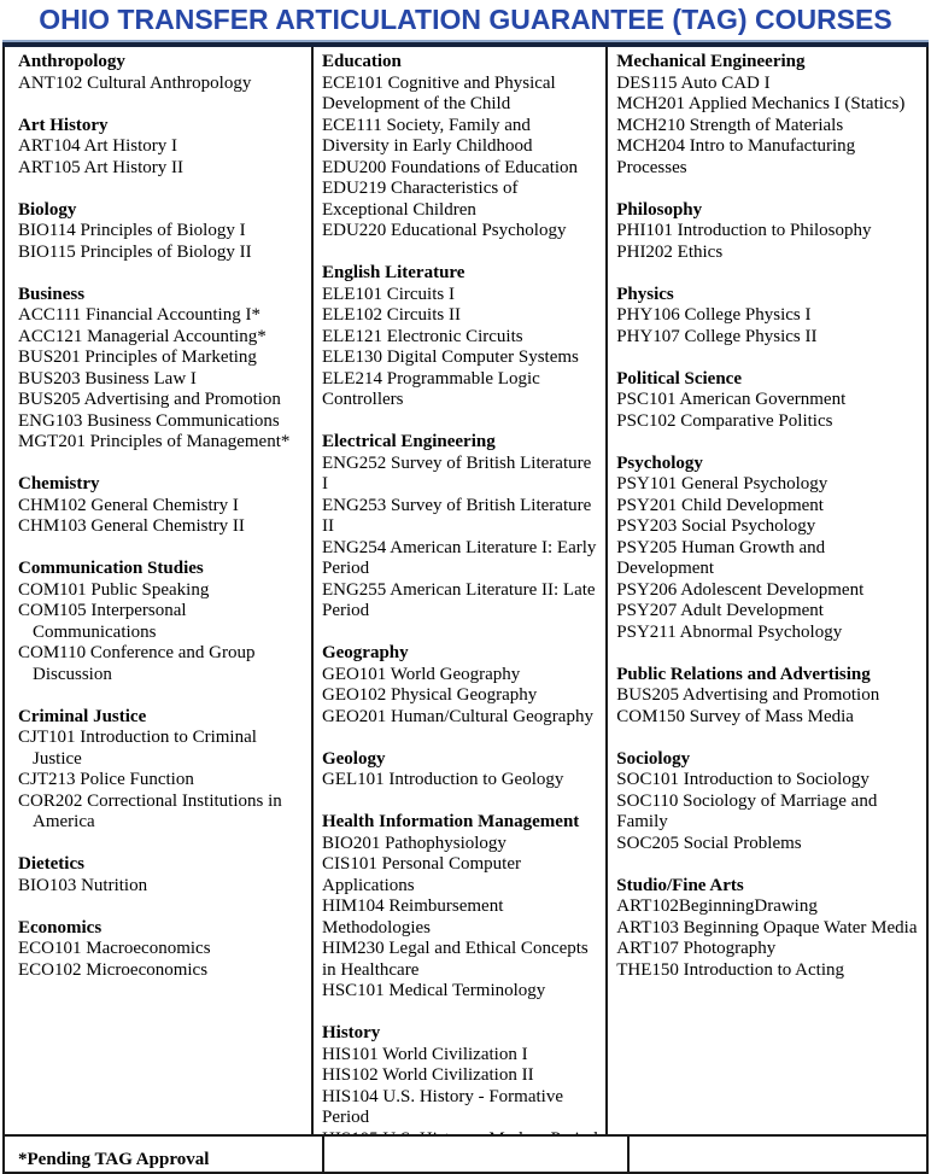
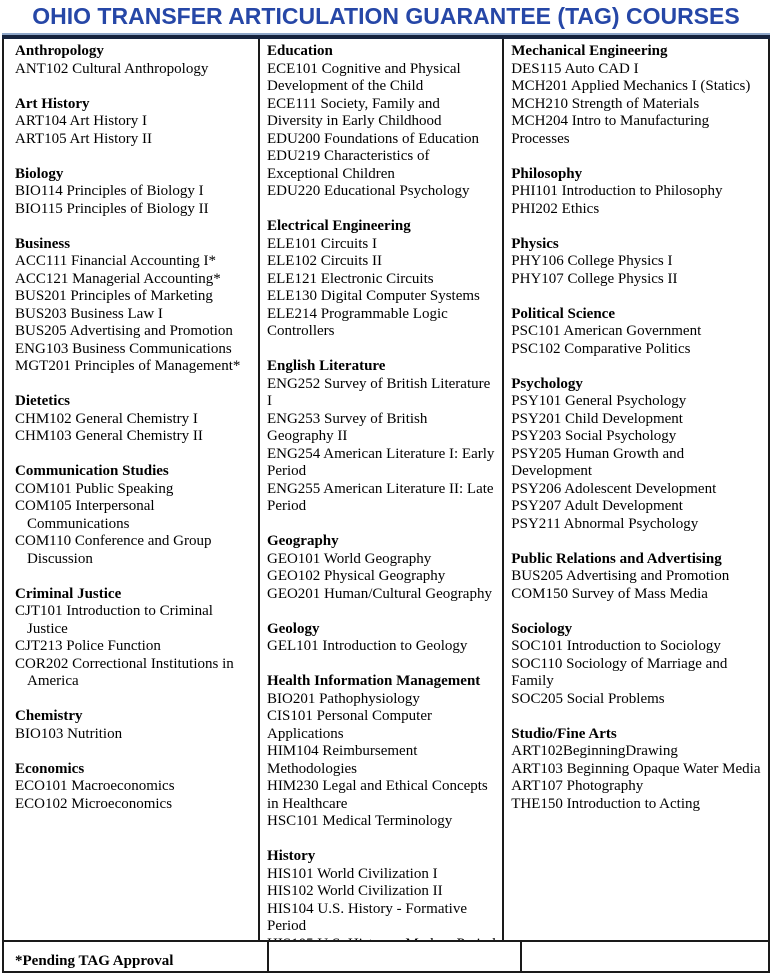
  OHIO TRANSFER ARTICULATION GUARANTEE (TAG) COURSES
  Anthropology
  ANT102 Cultural Anthropology
  Art History
  ART104 Art History I
  ART105 Art History II
  Biology
  BIO114 Principles of Biology I
  BIO115 Principles of Biology II
  Business
  ACC111 Financial Accounting I*
  ACC121 Managerial Accounting*
  BUS201 Principles of Marketing
  BUS203 Business Law I
  BUS205 Advertising and Promotion
  ENG103 Business Communications
  MGT201 Principles of Management*
- Chemistry
+ Dietetics
  CHM102 General Chemistry I
  CHM103 General Chemistry II
  Communication Studies
  COM101 Public Speaking
  COM105 Interpersonal Communications
  COM110 Conference and Group Discussion
  Criminal Justice
  CJT101 Introduction to Criminal Justice
  CJT213 Police Function
  COR202 Correctional Institutions in America
- Dietetics
+ Chemistry
  BIO103 Nutrition
  Economics
  ECO101 Macroeconomics
  ECO102 Microeconomics
  Education
  ECE101 Cognitive and Physical Development of the Child
  ECE111 Society, Family and Diversity in Early Childhood
  EDU200 Foundations of Education
  EDU219 Characteristics of Exceptional Children
  EDU220 Educational Psychology
- English Literature
+ Electrical Engineering
  ELE101 Circuits I
  ELE102 Circuits II
  ELE121 Electronic Circuits
  ELE130 Digital Computer Systems
  ELE214 Programmable Logic Controllers
- Electrical Engineering
+ English Literature
  ENG252 Survey of British Literature I
- ENG253 Survey of British Literature II
+ ENG253 Survey of British Geography II
  ENG254 American Literature I: Early Period
  ENG255 American Literature II: Late Period
  Geography
  GEO101 World Geography
  GEO102 Physical Geography
  GEO201 Human/Cultural Geography
  Geology
  GEL101 Introduction to Geology
  Health Information Management
  BIO201 Pathophysiology
  CIS101 Personal Computer Applications
  HIM104 Reimbursement Methodologies
  HIM230 Legal and Ethical Concepts in Healthcare
  HSC101 Medical Terminology
  History
  HIS101 World Civilization I
  HIS102 World Civilization II
  HIS104 U.S. History - Formative Period
  Mechanical Engineering
  DES115 Auto CAD I
  MCH201 Applied Mechanics I (Statics)
  MCH210 Strength of Materials
  MCH204 Intro to Manufacturing Processes
  Philosophy
  PHI101 Introduction to Philosophy
  PHI202 Ethics
  Physics
  PHY106 College Physics I
  PHY107 College Physics II
  Political Science
  PSC101 American Government
  PSC102 Comparative Politics
  Psychology
  PSY101 General Psychology
  PSY201 Child Development
  PSY203 Social Psychology
  PSY205 Human Growth and Development
  PSY206 Adolescent Development
  PSY207 Adult Development
  PSY211 Abnormal Psychology
  Public Relations and Advertising
  BUS205 Advertising and Promotion
  COM150 Survey of Mass Media
  Sociology
  SOC101 Introduction to Sociology
  SOC110 Sociology of Marriage and Family
  SOC205 Social Problems
  Studio/Fine Arts
  ART102BeginningDrawing
  ART103 Beginning Opaque Water Media
  ART107 Photography
  THE150 Introduction to Acting
  *Pending TAG Approval
